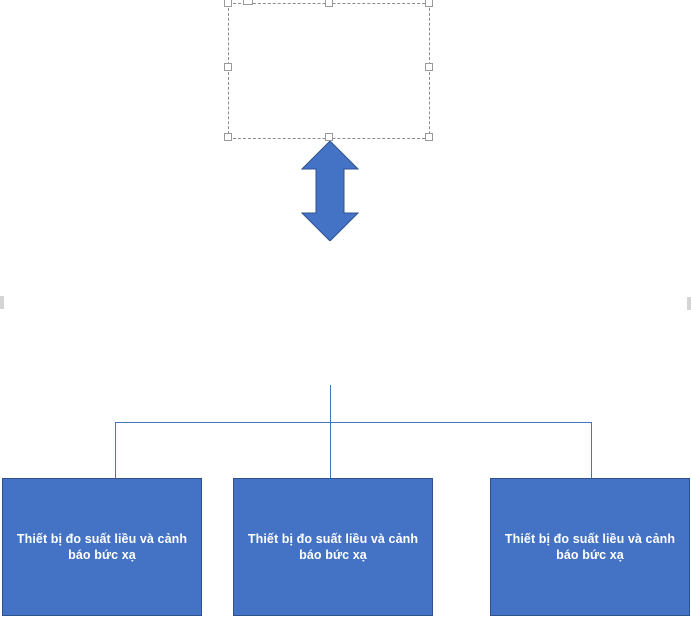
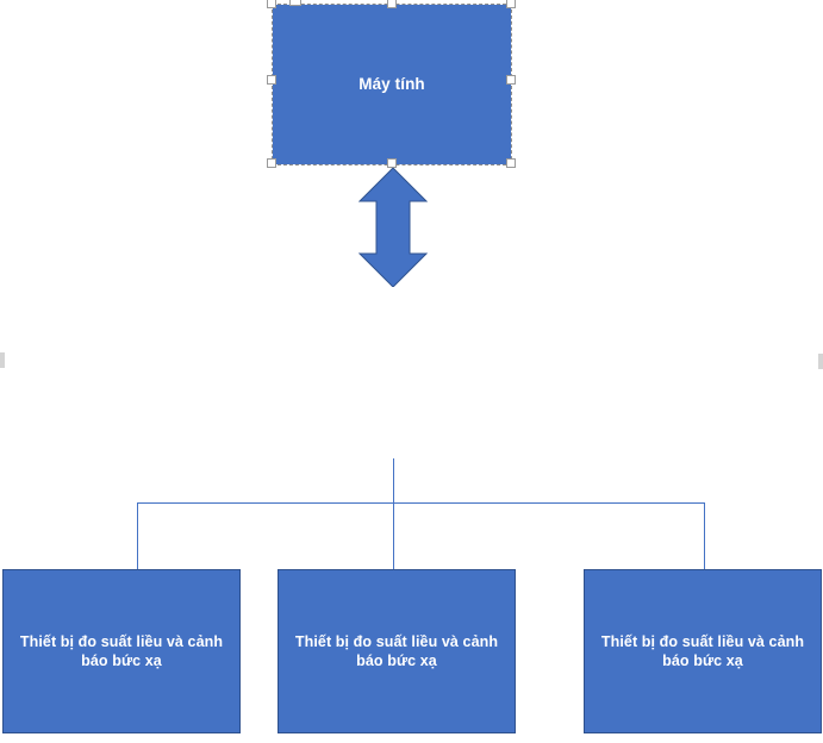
+ Máy tính
  Thiết bị đo suất liều và cảnh báo bức xạ
  Thiết bị đo suất liều và cảnh báo bức xạ
  Thiết bị đo suất liều và cảnh báo bức xạ
